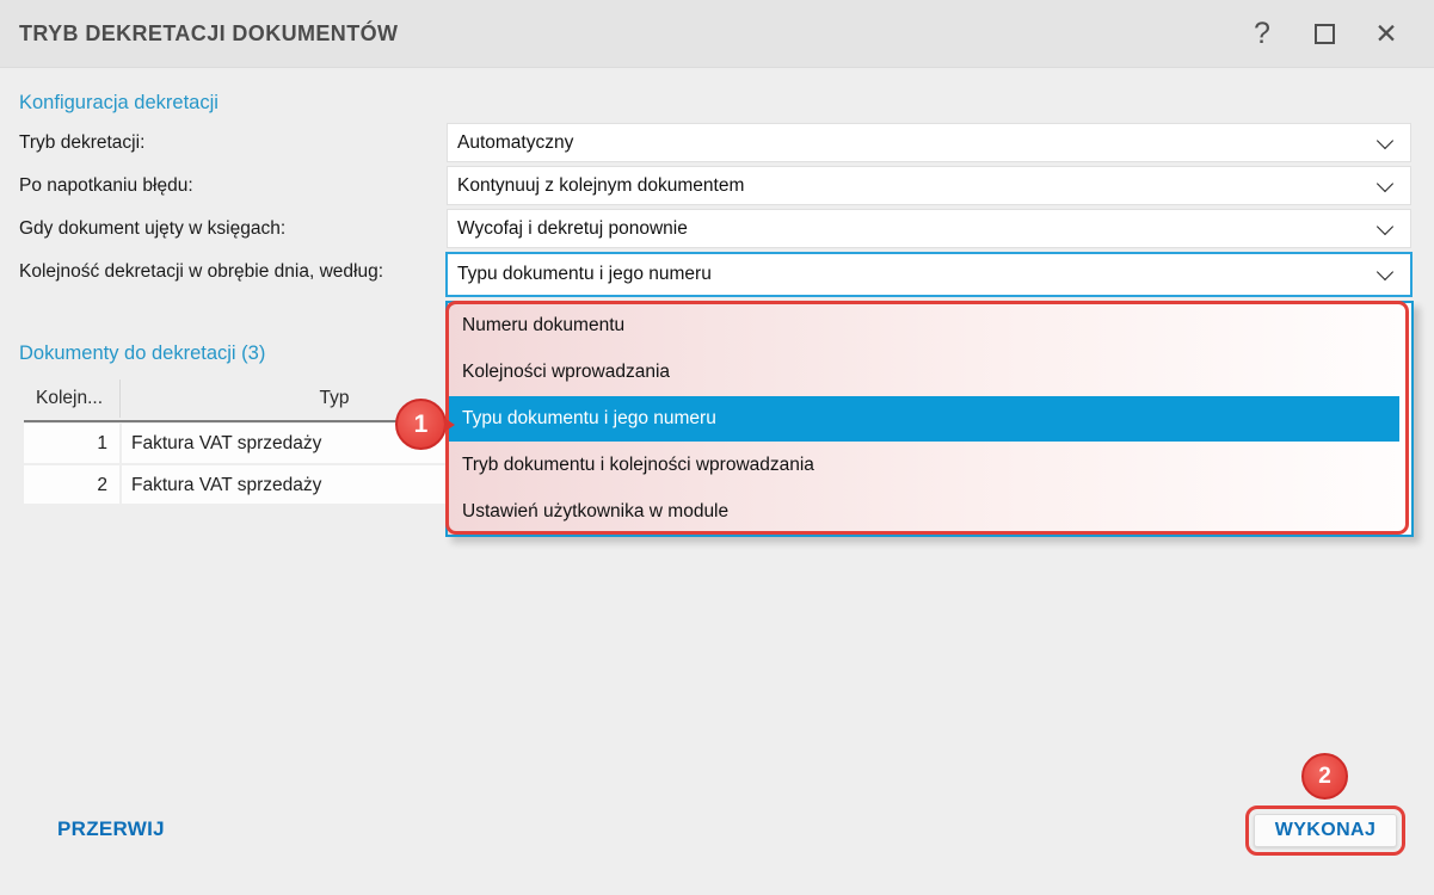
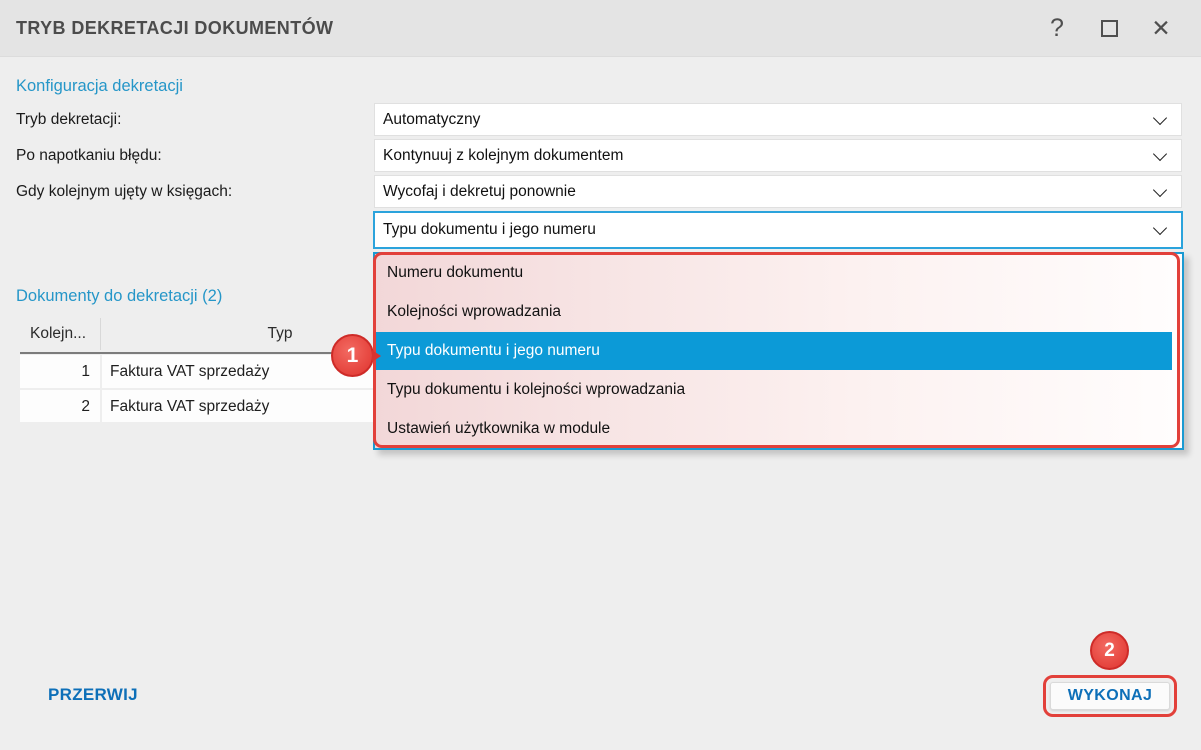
  TRYB DEKRETACJI DOKUMENTÓW
  ?
  ✕
  Konfiguracja dekretacji
  Tryb dekretacji:
  Po napotkaniu błędu:
- Gdy dokument ujęty w księgach:
+ Gdy kolejnym ujęty w księgach:
- Kolejność dekretacji w obrębie dnia, według:
  Automatyczny
  Kontynuuj z kolejnym dokumentem
  Wycofaj i dekretuj ponownie
  Typu dokumentu i jego numeru
- Dokumenty do dekretacji (3)
+ Dokumenty do dekretacji (2)
  Kolejn...
  Typ
  1
  Faktura VAT sprzedaży
  2
  Faktura VAT sprzedaży
  Numeru dokumentu
  Kolejności wprowadzania
  Typu dokumentu i jego numeru
- Tryb dokumentu i kolejności wprowadzania
+ Typu dokumentu i kolejności wprowadzania
  Ustawień użytkownika w module
  1
  2
  PRZERWIJ
  WYKONAJ
